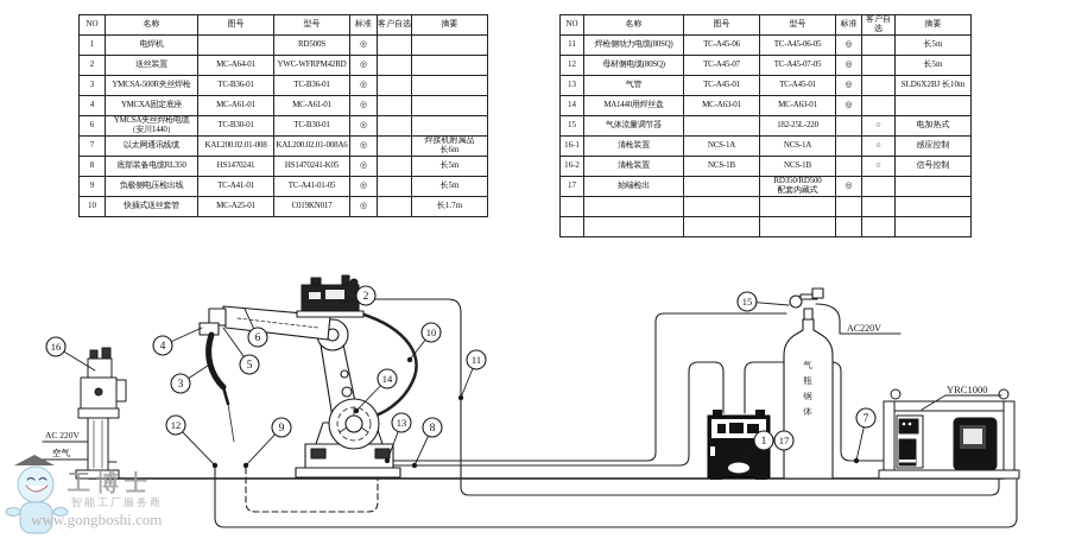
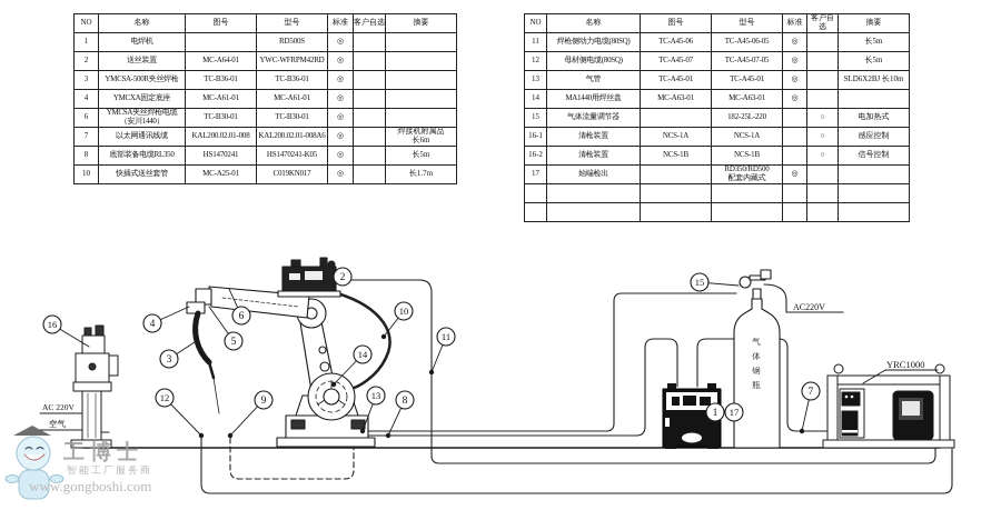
  NO	名称	图号	型号	标准	客户自选	摘要
  1	电焊机		RD500S	◎
  2	送丝装置	MC-A64-01	YWC-WFRPM42RD	◎
  3	YMCSA-500R夹丝焊枪	TC-B36-01	TC-B36-01	◎
  4	YMCXA固定底座	MC-A61-01	MC-A61-01	◎
  6	YMCSA夹丝焊枪电缆 （安川1440）	TC-B30-01	TC-B30-01	◎
  7	以太网通讯线缆	KAL200.02.01-008	KAL200.02.01-008A6	◎		焊接机附属品 长6m
  8	底部装备电缆RL350	HS1470241	HS1470241-K05	◎		长5m
- 9	负极侧电压检出线	TC-A41-01	TC-A41-01-05	◎		长5m
  10	快插式送丝套管	MC-A25-01	C019KN017	◎		长1.7m
  NO	名称	图号	型号	标准	客户自选	摘要
  11	焊枪侧动力电缆(80SQ)	TC-A45-06	TC-A45-06-05	◎		长5m
  12	母材侧电缆(80SQ)	TC-A45-07	TC-A45-07-05	◎		长5m
  13	气管	TC-A45-01	TC-A45-01	◎		SLD6X2BJ 长10m
  14	MA1440用焊丝盘	MC-A63-01	MC-A63-01	◎
  15	气体流量调节器		182-25L-220		○	电加热式
  16-1	清枪装置	NCS-1A	NCS-1A		○	感应控制
  16-2	清枪装置	NCS-1B	NCS-1B		○	信号控制
  17	始端检出		RD350/RD500 配套内藏式	◎
  气
- 瓶
+ 体
  钢
- 体
+ 瓶
  YRC1000
  AC 220V
  空气
  AC220V
  16
  4
  3
  6
  5
  2
  10
  14
  11
  12
  9
  13
  8
  15
  7
  1
  17
  工博士
  智能工厂服务商
  www.gongboshi.com
